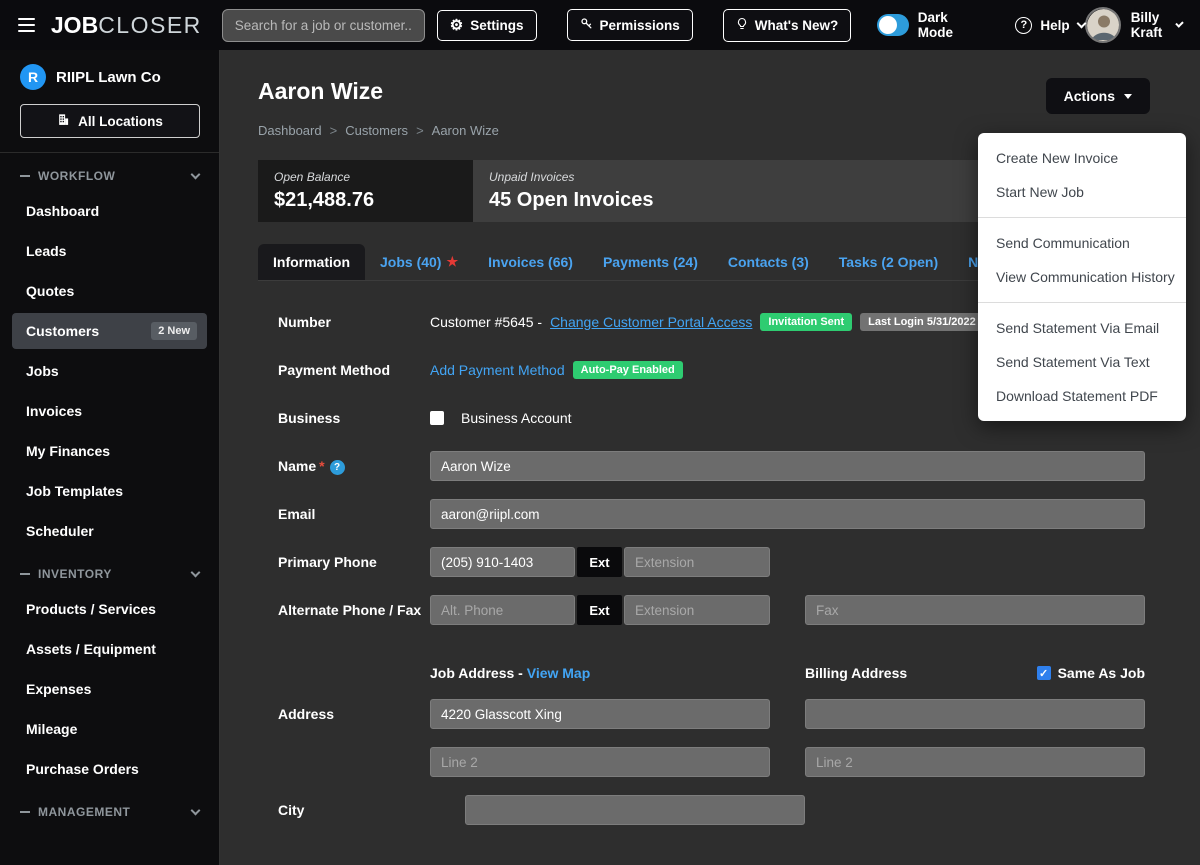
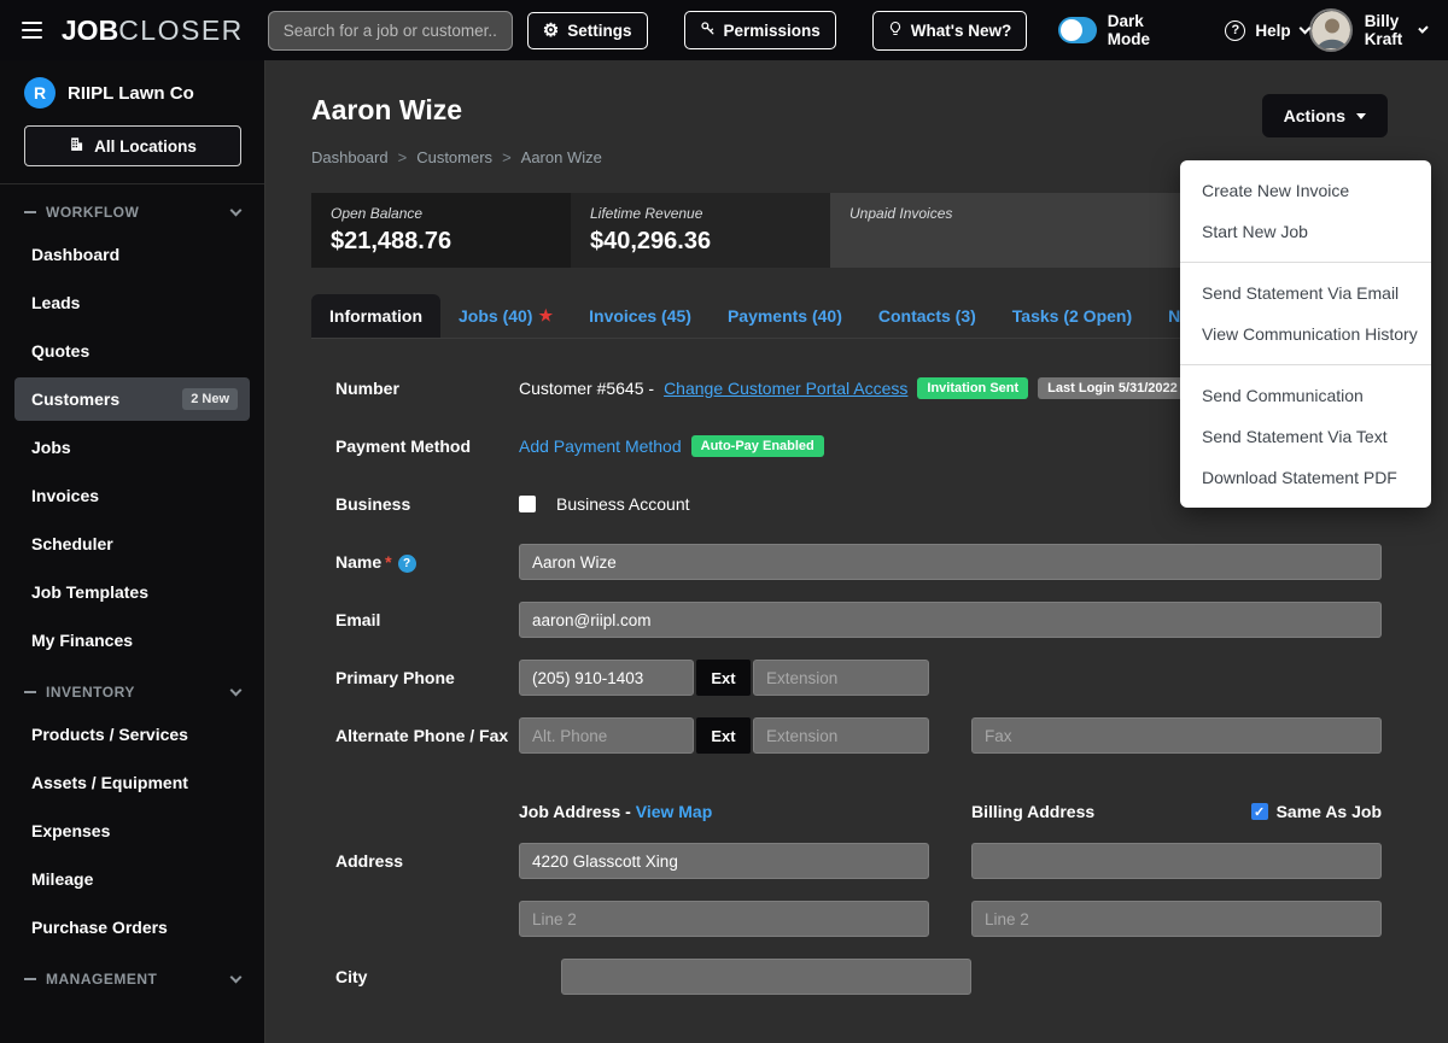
  JOB
  CLOSER
  Search for a job or customer..
  ⚙
  Settings
  Permissions
  What's New?
  Dark Mode
  ?
  Help
  Billy Kraft
  R
  RIIPL Lawn Co
  All Locations
  WORKFLOW
  Dashboard
  Leads
  Quotes
  Customers
  2 New
  Jobs
  Invoices
- My Finances
+ Scheduler
  Job Templates
- Scheduler
+ My Finances
  INVENTORY
  Products / Services
  Assets / Equipment
  Expenses
  Mileage
  Purchase Orders
  MANAGEMENT
  Aaron Wize
  Actions
  Dashboard
  >
  Customers
  >
  Aaron Wize
  Open Balance
  $21,488.76
+ Lifetime Revenue
+ $40,296.36
  Unpaid Invoices
- 45 Open Invoices
  Information
  Jobs (40)
  ★
- Invoices (66)
+ Invoices (45)
- Payments (24)
+ Payments (40)
  Contacts (3)
  Tasks (2 Open)
  Number
  Customer #5645 -
  Change Customer Portal Access
  Invitation Sent
  Last Login 5/31/2022
  Payment Method
  Add Payment Method
  Auto-Pay Enabled
  Business
  Business Account
  Name * ?
  Aaron Wize
  Email
  aaron@riipl.com
  Primary Phone
  (205) 910-1403
  Ext
  Extension
  Alternate Phone / Fax
  Alt. Phone
  Ext
  Extension
  Fax
  Job Address - View Map
  Billing Address
  ✓
  Same As Job
  Address
  4220 Glasscott Xing
  Line 2
  Line 2
  City
  Create New Invoice
  Start New Job
- Send Communication
+ Send Statement Via Email
  View Communication History
- Send Statement Via Email
+ Send Communication
  Send Statement Via Text
  Download Statement PDF
